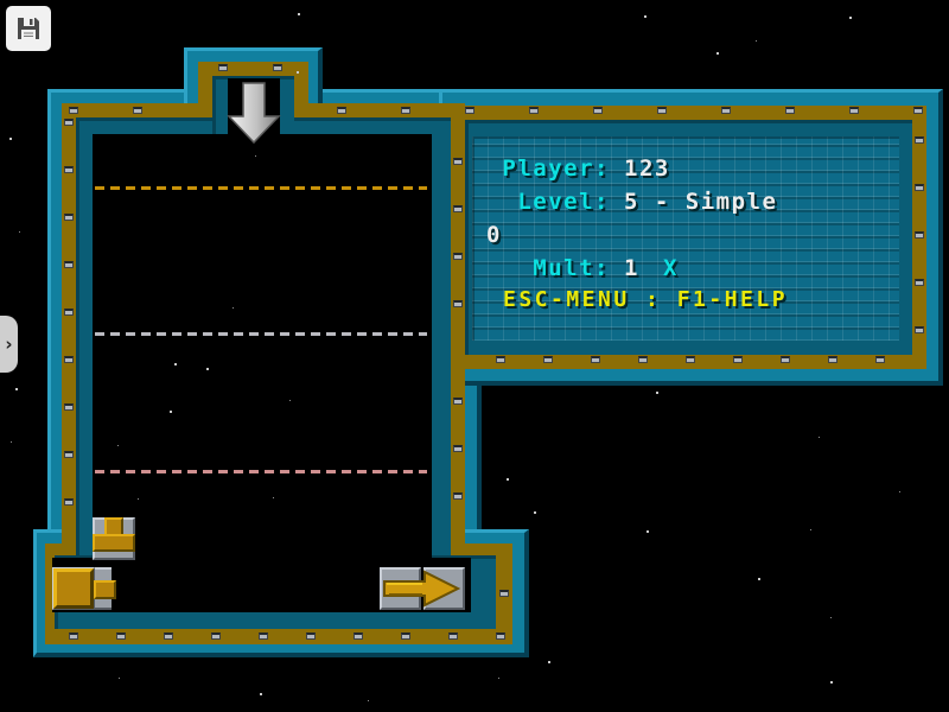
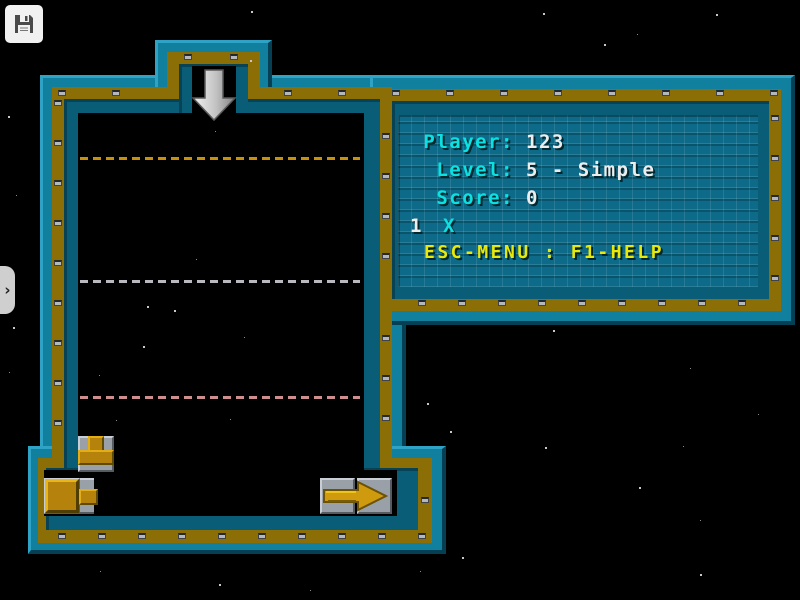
  Player:
  123
  Level:
  5 - Simple
+ Score:
  0
- Mult:
  1
  X
  ESC-MENU : F1-HELP
  ›
